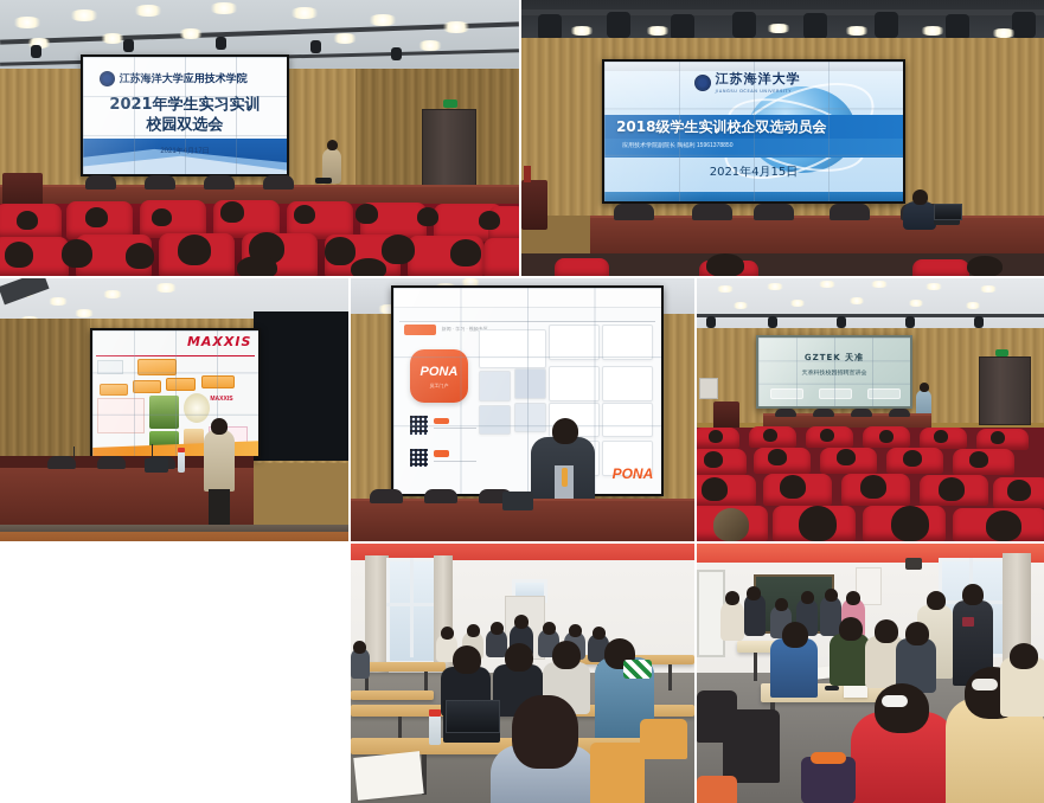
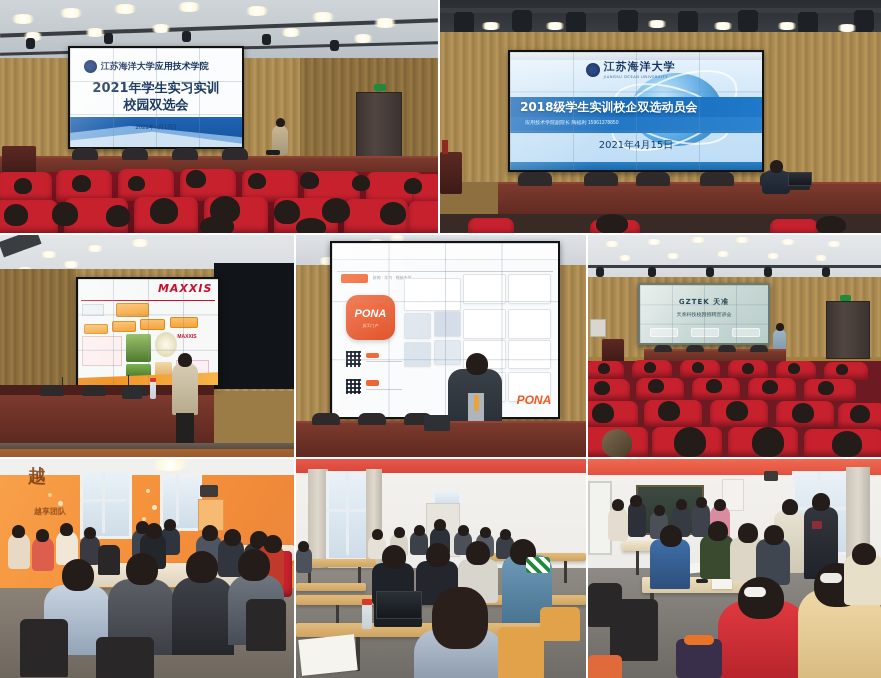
+ 越
+ 越享团队
